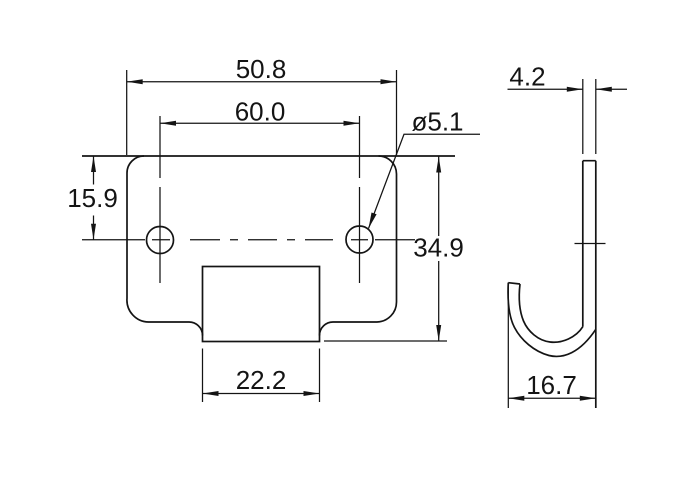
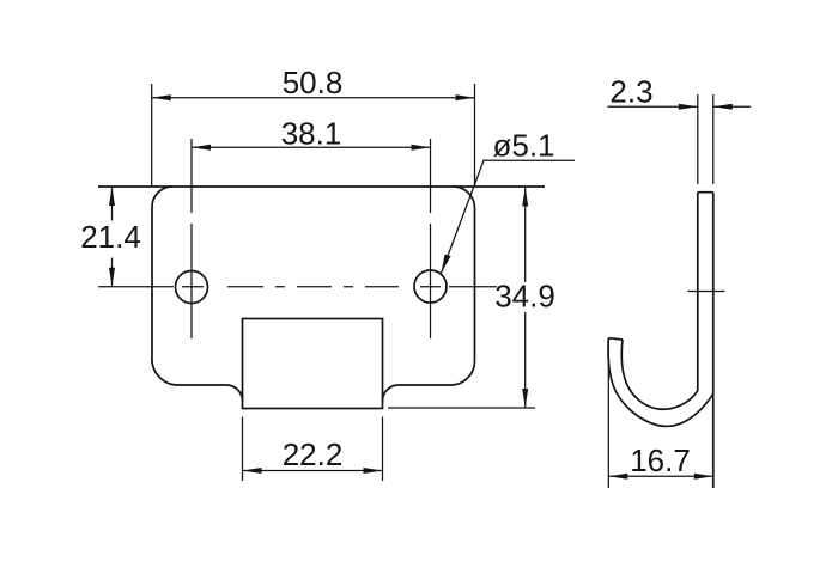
  50.8
- 60.0
+ 38.1
- 15.9
+ 21.4
  34.9
  22.2
  ø5.1
- 4.2
+ 2.3
  16.7
